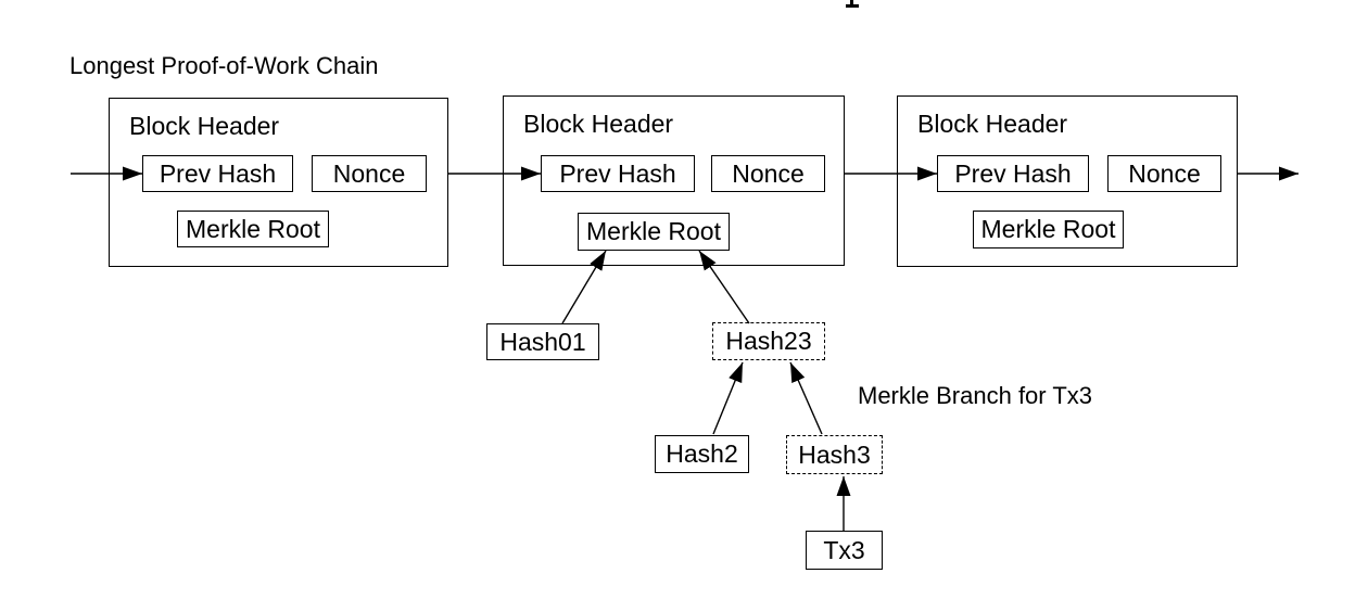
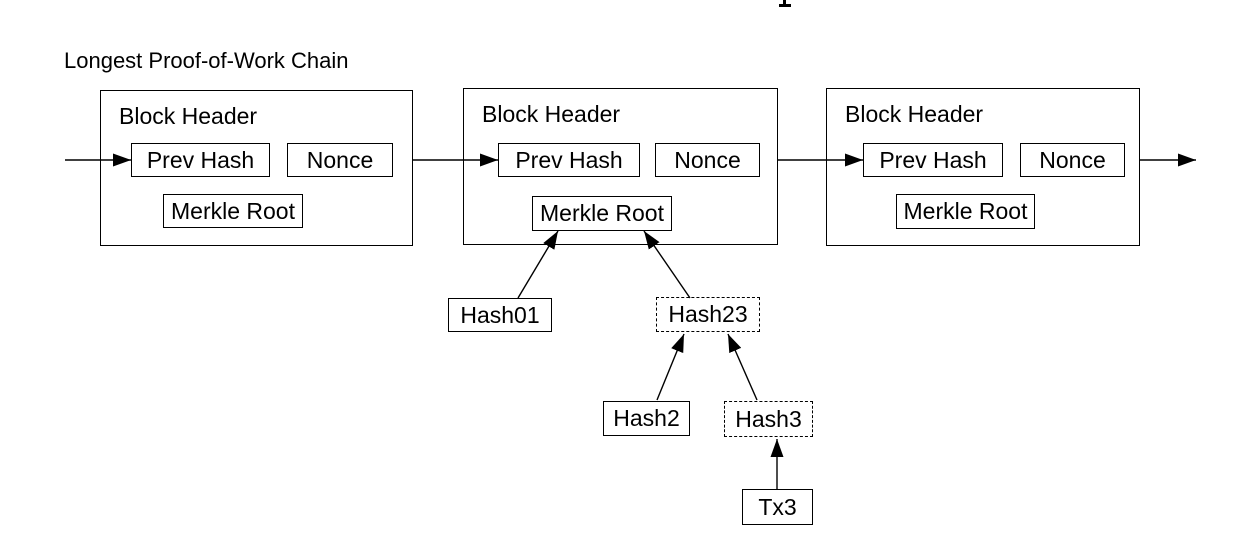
  Longest Proof-of-Work Chain
- Merkle Branch for Tx3
  Block Header
  Prev Hash
  Nonce
  Merkle Root
  Block Header
  Prev Hash
  Nonce
  Merkle Root
  Block Header
  Prev Hash
  Nonce
  Merkle Root
  Hash01
  Hash23
  Hash2
  Hash3
  Tx3
